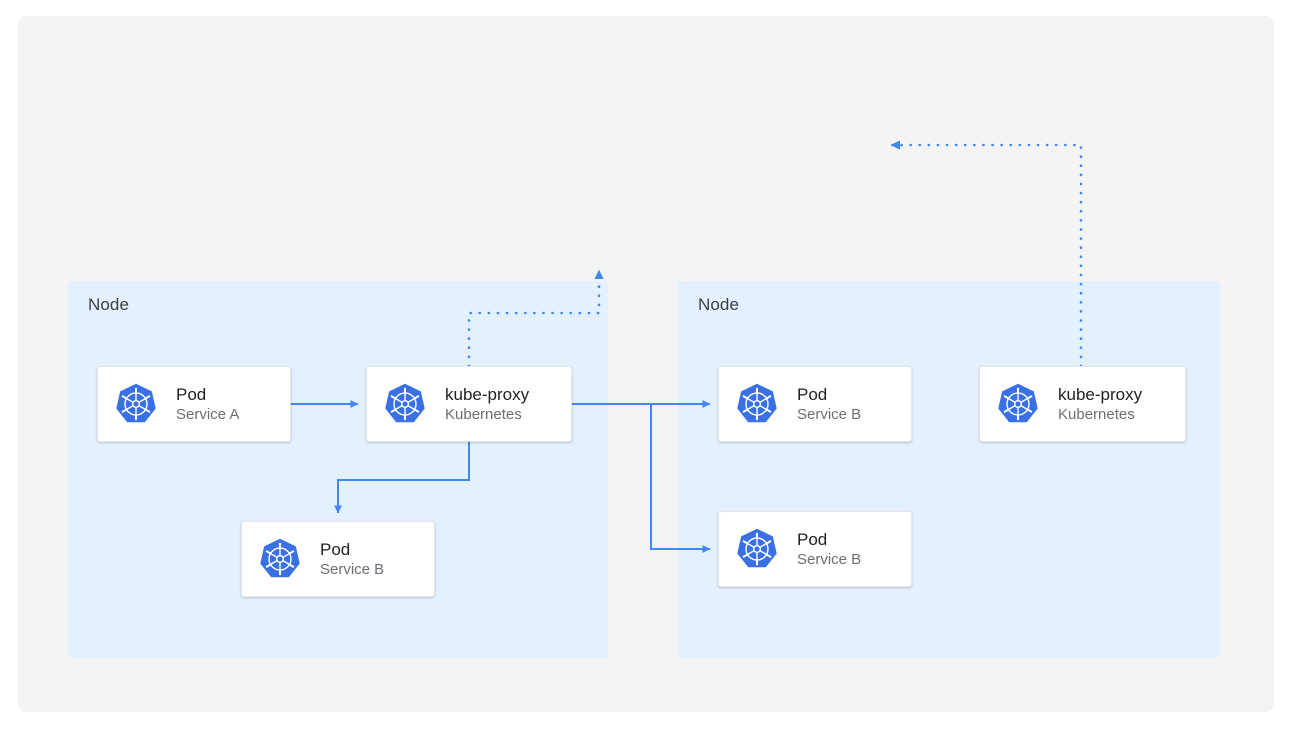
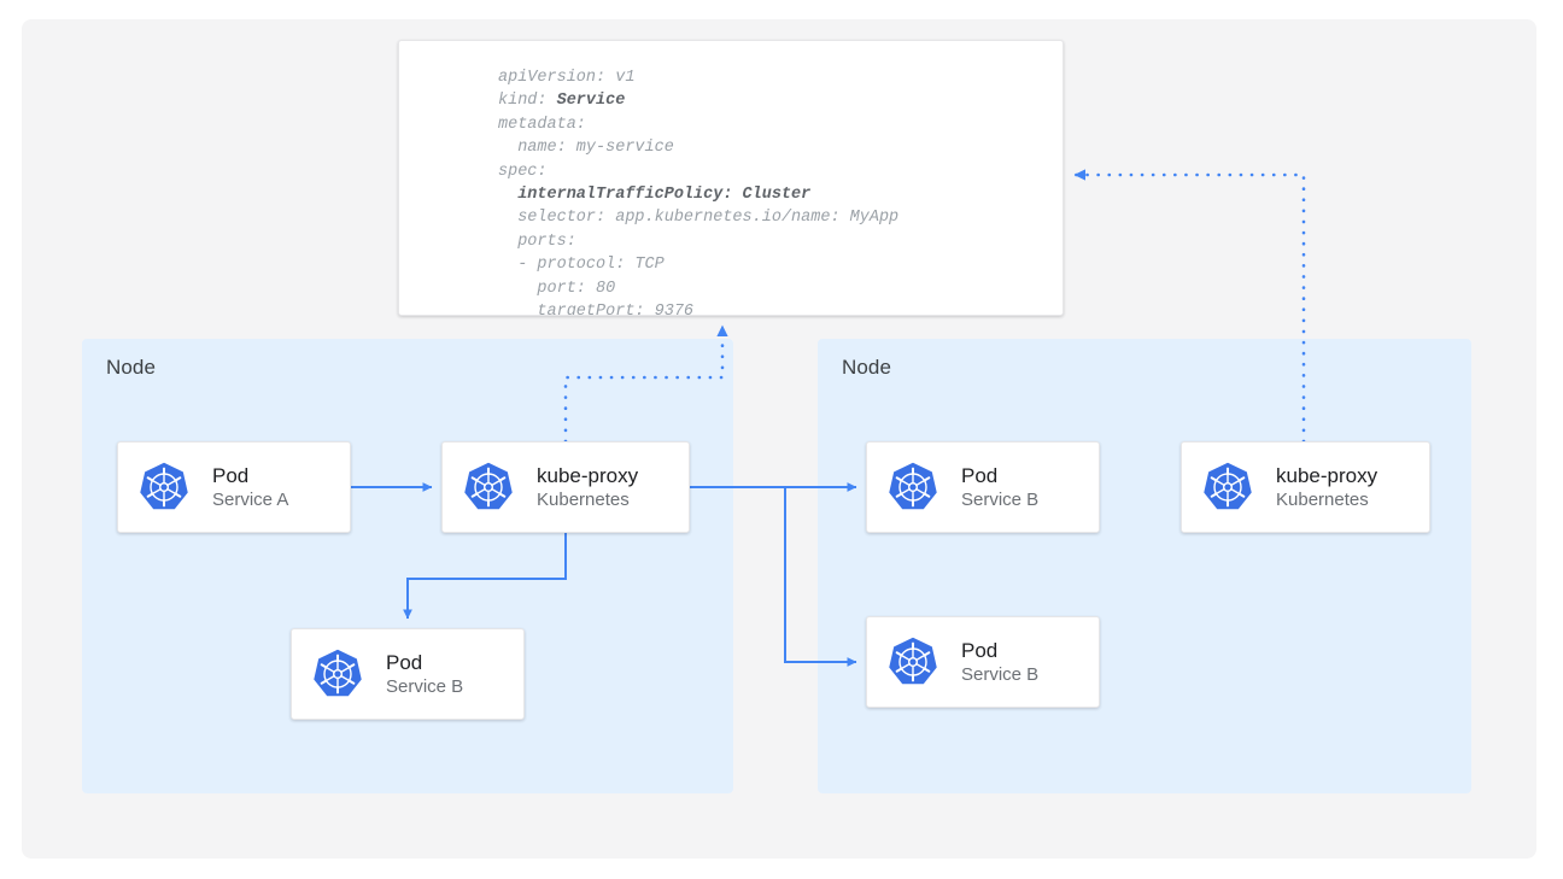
  Node
  Node
+ apiVersion: v1 kind: Service metadata: name: my-service spec: internalTrafficPolicy: Cluster selector: app.kubernetes.io/name: MyApp ports: - protocol: TCP port: 80 targetPort: 9376
  Pod
  Service A
  kube-proxy
  Kubernetes
  Pod
  Service B
  Pod
  Service B
  Pod
  Service B
  kube-proxy
  Kubernetes
